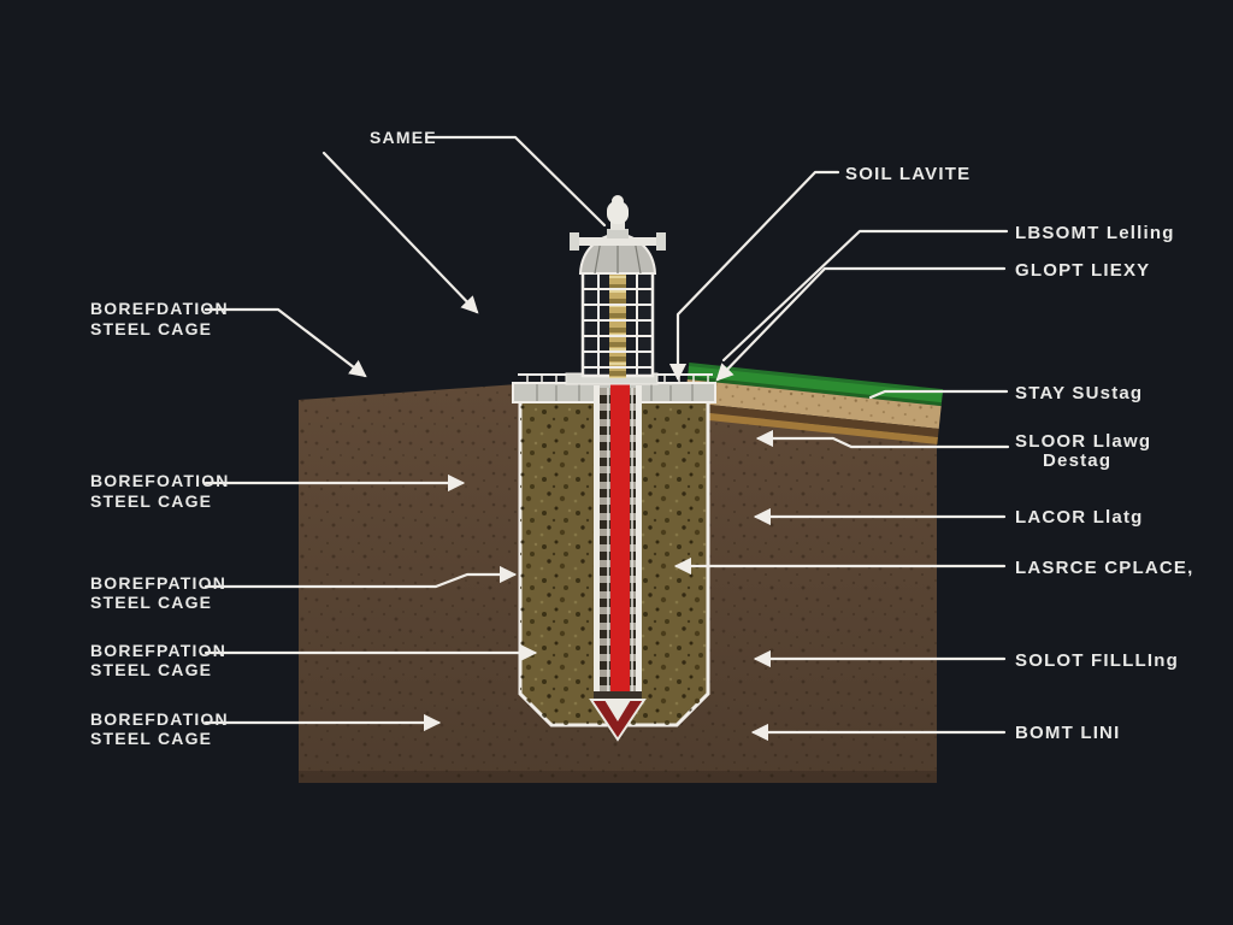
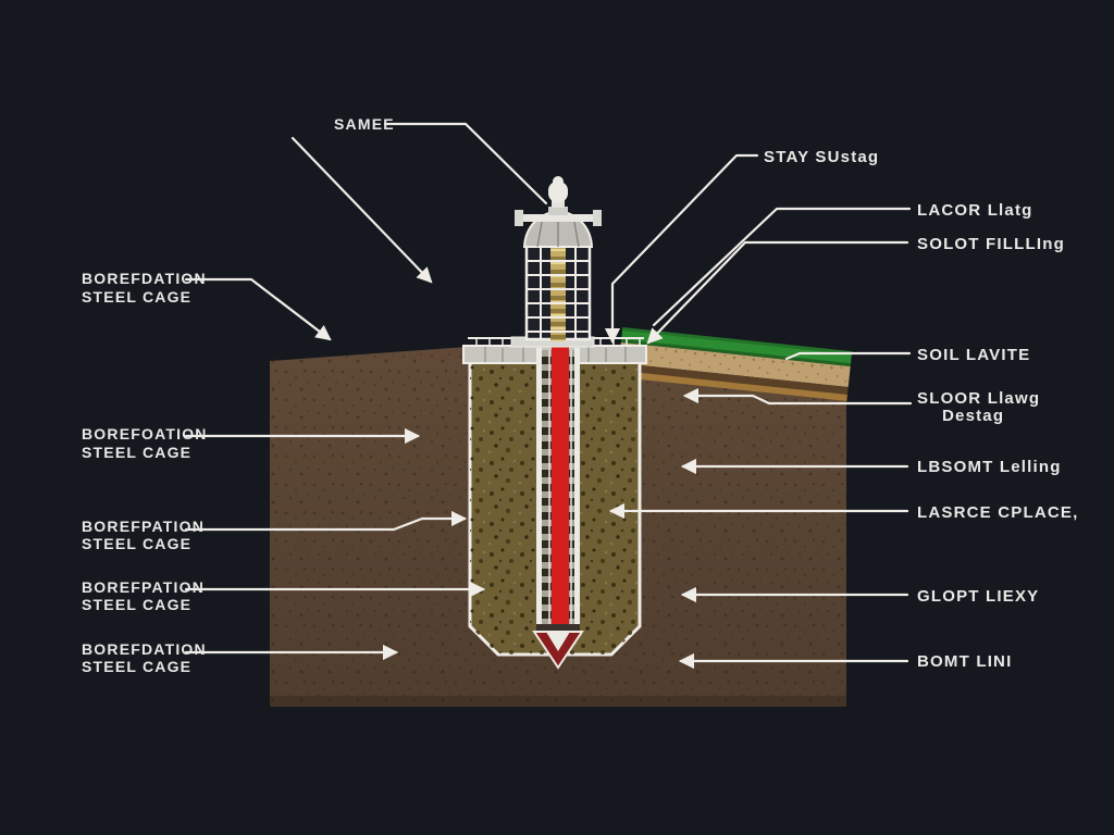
  SAMEE
  BOREFDATION
  STEEL CAGE
  BOREFOATION
  STEEL CAGE
  BOREFPATION
  STEEL CAGE
  BOREFPATION
  STEEL CAGE
  BOREFDATION
  STEEL CAGE
- SOIL LAVITE
+ STAY SUstag
- LBSOMT Lelling
+ LACOR Llatg
- GLOPT LIEXY
+ SOLOT FILLLIng
- STAY SUstag
+ SOIL LAVITE
  SLOOR Llawg
  Destag
- LACOR Llatg
+ LBSOMT Lelling
  LASRCE CPLACE,
- SOLOT FILLLIng
+ GLOPT LIEXY
  BOMT LINI
